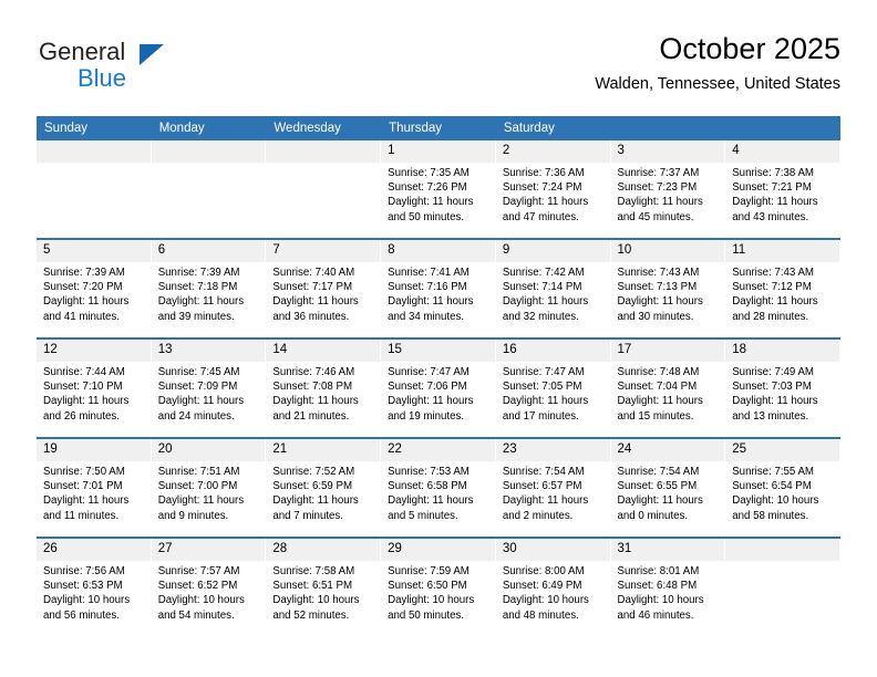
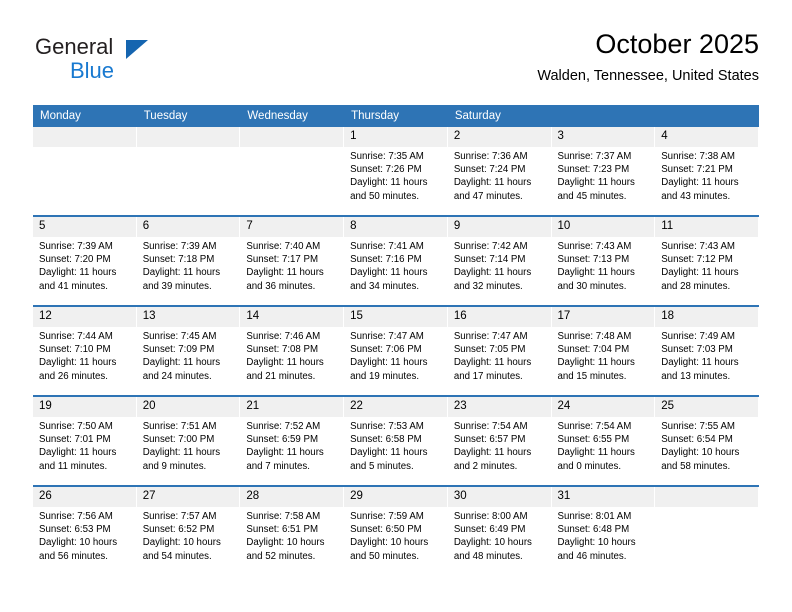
  General
  Blue
  October 2025
  Walden, Tennessee, United States
- Sunday
  Monday
+ Tuesday
  Wednesday
  Thursday
  Saturday
  1
  Sunrise: 7:35 AM
  Sunset: 7:26 PM
  Daylight: 11 hours
  and 50 minutes.
  2
  Sunrise: 7:36 AM
  Sunset: 7:24 PM
  Daylight: 11 hours
  and 47 minutes.
  3
  Sunrise: 7:37 AM
  Sunset: 7:23 PM
  Daylight: 11 hours
  and 45 minutes.
  4
  Sunrise: 7:38 AM
  Sunset: 7:21 PM
  Daylight: 11 hours
  and 43 minutes.
  5
  Sunrise: 7:39 AM
  Sunset: 7:20 PM
  Daylight: 11 hours
  and 41 minutes.
  6
  Sunrise: 7:39 AM
  Sunset: 7:18 PM
  Daylight: 11 hours
  and 39 minutes.
  7
  Sunrise: 7:40 AM
  Sunset: 7:17 PM
  Daylight: 11 hours
  and 36 minutes.
  8
  Sunrise: 7:41 AM
  Sunset: 7:16 PM
  Daylight: 11 hours
  and 34 minutes.
  9
  Sunrise: 7:42 AM
  Sunset: 7:14 PM
  Daylight: 11 hours
  and 32 minutes.
  10
  Sunrise: 7:43 AM
  Sunset: 7:13 PM
  Daylight: 11 hours
  and 30 minutes.
  11
  Sunrise: 7:43 AM
  Sunset: 7:12 PM
  Daylight: 11 hours
  and 28 minutes.
  12
  Sunrise: 7:44 AM
  Sunset: 7:10 PM
  Daylight: 11 hours
  and 26 minutes.
  13
  Sunrise: 7:45 AM
  Sunset: 7:09 PM
  Daylight: 11 hours
  and 24 minutes.
  14
  Sunrise: 7:46 AM
  Sunset: 7:08 PM
  Daylight: 11 hours
  and 21 minutes.
  15
  Sunrise: 7:47 AM
  Sunset: 7:06 PM
  Daylight: 11 hours
  and 19 minutes.
  16
  Sunrise: 7:47 AM
  Sunset: 7:05 PM
  Daylight: 11 hours
  and 17 minutes.
  17
  Sunrise: 7:48 AM
  Sunset: 7:04 PM
  Daylight: 11 hours
  and 15 minutes.
  18
  Sunrise: 7:49 AM
  Sunset: 7:03 PM
  Daylight: 11 hours
  and 13 minutes.
  19
  Sunrise: 7:50 AM
  Sunset: 7:01 PM
  Daylight: 11 hours
  and 11 minutes.
  20
  Sunrise: 7:51 AM
  Sunset: 7:00 PM
  Daylight: 11 hours
  and 9 minutes.
  21
  Sunrise: 7:52 AM
  Sunset: 6:59 PM
  Daylight: 11 hours
  and 7 minutes.
  22
  Sunrise: 7:53 AM
  Sunset: 6:58 PM
  Daylight: 11 hours
  and 5 minutes.
  23
  Sunrise: 7:54 AM
  Sunset: 6:57 PM
  Daylight: 11 hours
  and 2 minutes.
  24
  Sunrise: 7:54 AM
  Sunset: 6:55 PM
  Daylight: 11 hours
  and 0 minutes.
  25
  Sunrise: 7:55 AM
  Sunset: 6:54 PM
  Daylight: 10 hours
  and 58 minutes.
  26
  Sunrise: 7:56 AM
  Sunset: 6:53 PM
  Daylight: 10 hours
  and 56 minutes.
  27
  Sunrise: 7:57 AM
  Sunset: 6:52 PM
  Daylight: 10 hours
  and 54 minutes.
  28
  Sunrise: 7:58 AM
  Sunset: 6:51 PM
  Daylight: 10 hours
  and 52 minutes.
  29
  Sunrise: 7:59 AM
  Sunset: 6:50 PM
  Daylight: 10 hours
  and 50 minutes.
  30
  Sunrise: 8:00 AM
  Sunset: 6:49 PM
  Daylight: 10 hours
  and 48 minutes.
  31
  Sunrise: 8:01 AM
  Sunset: 6:48 PM
  Daylight: 10 hours
  and 46 minutes.
